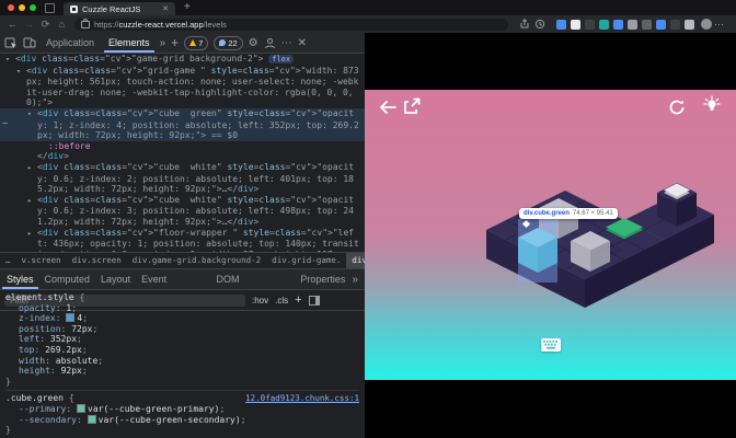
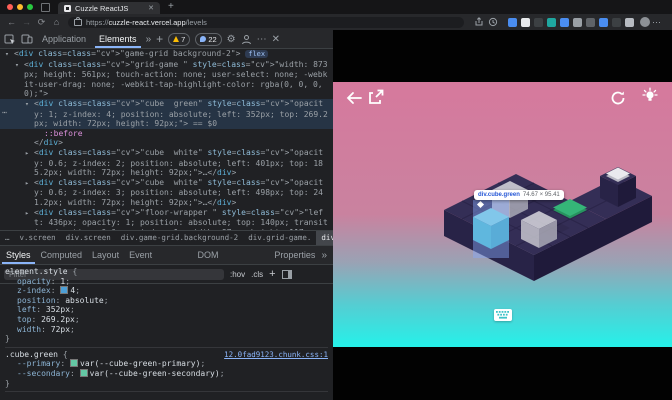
  Cuzzle ReactJS
  +
  ←
  →
  ⟳
  ⌂
  https://cuzzle-react.vercel.app/levels
  ⋯
  Application
  Elements
  »
  +
  7
  22
  ⚙
  ⋯
  ✕
  ▾ <div class=class="cv">"game-grid background-2"> flex
  <div class=class="cv">"grid-game " style=class="cv">"width: 873px; height: 561px; touch-action: none; user-select: none; -webkit-user-drag: none; -webkit-tap-highlight-color: rgba(0, 0, 0, 0);">
  ⋯
  ▾ <div class=class="cv">"cube green" style=class="cv">"opacity: 1; z-index: 4; position: absolute; left: 352px; top: 269.2px; width: 72px; height: 92px;"> == $0
  ::before
  </div>
  ▸ <div class=class="cv">"cube white" style=class="cv">"opacity: 0.6; z-index: 2; position: absolute; left: 401px; top: 185.2px; width: 72px; height: 92px;">…</div>
  ▸ <div class=class="cv">"cube white" style=class="cv">"opacity: 0.6; z-index: 3; position: absolute; left: 498px; top: 241.2px; width: 72px; height: 92px;">…</div>
  …
  v.screen
  div.screen
  div.game-grid.background-2
  div.grid-game.
  Styles
  Computed
  Layout
  Properties
  »
  Filter
  :hov
  .cls
  +
  element.style {
  opacity: 1;
  z-index: 4;
- position: 72px;
+ position: absolute;
  left: 352px;
  top: 269.2px;
- width: absolute;
+ width: 72px;
- height: 92px;
  }
  12.0fad9123.chunk.css:1
  .cube.green {
  --primary: var(--cube-green-primary);
  --secondary: var(--cube-green-secondary);
  }
